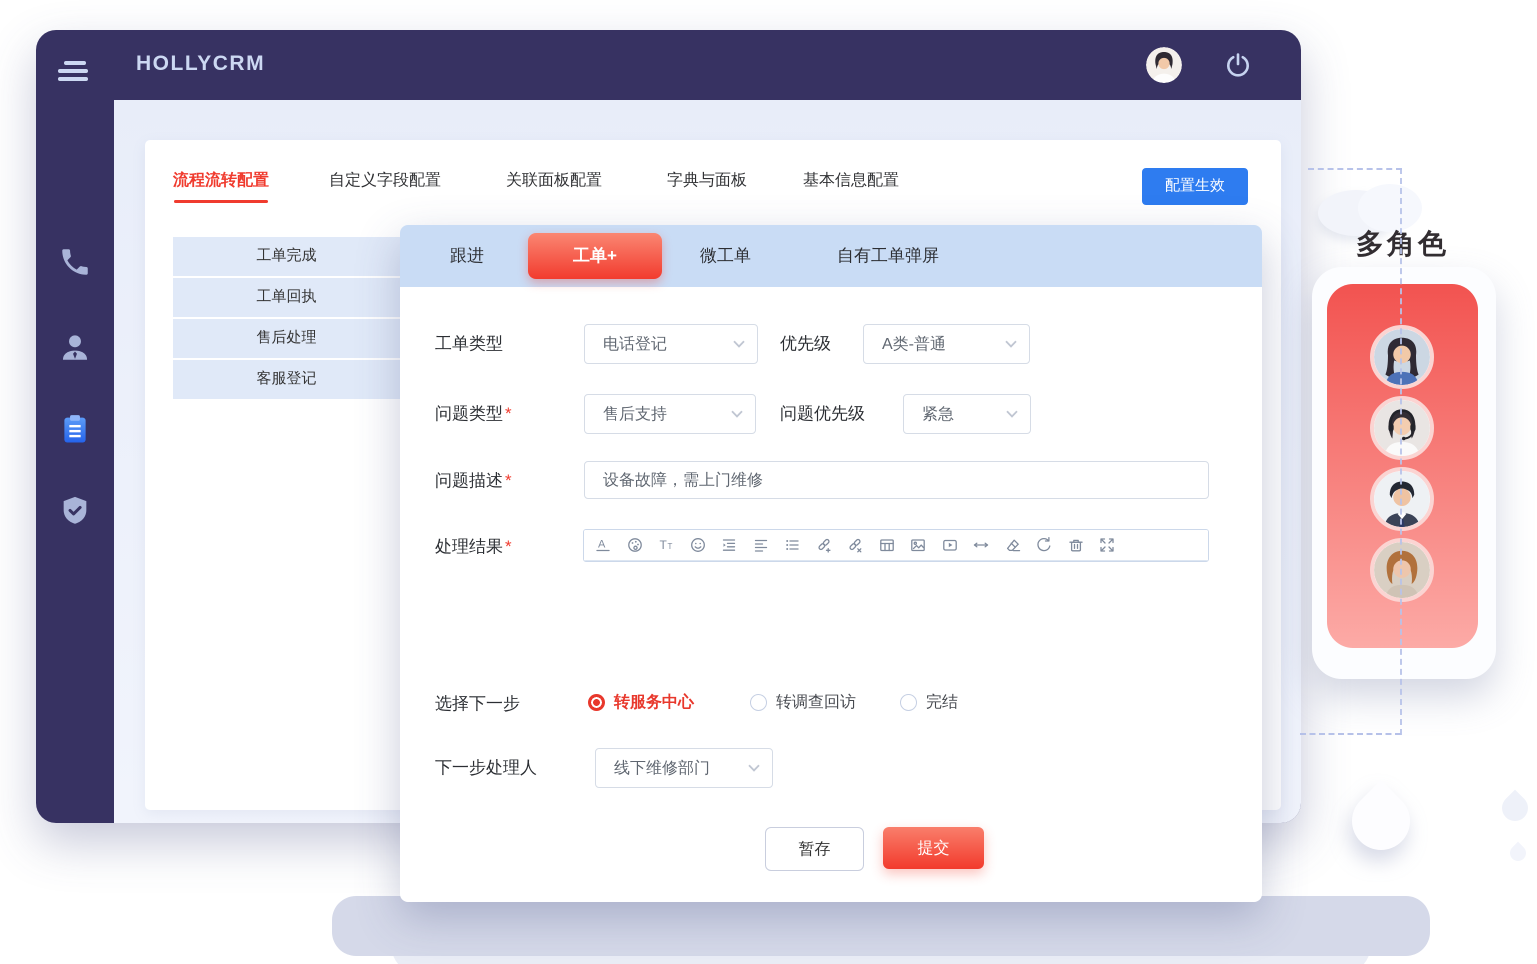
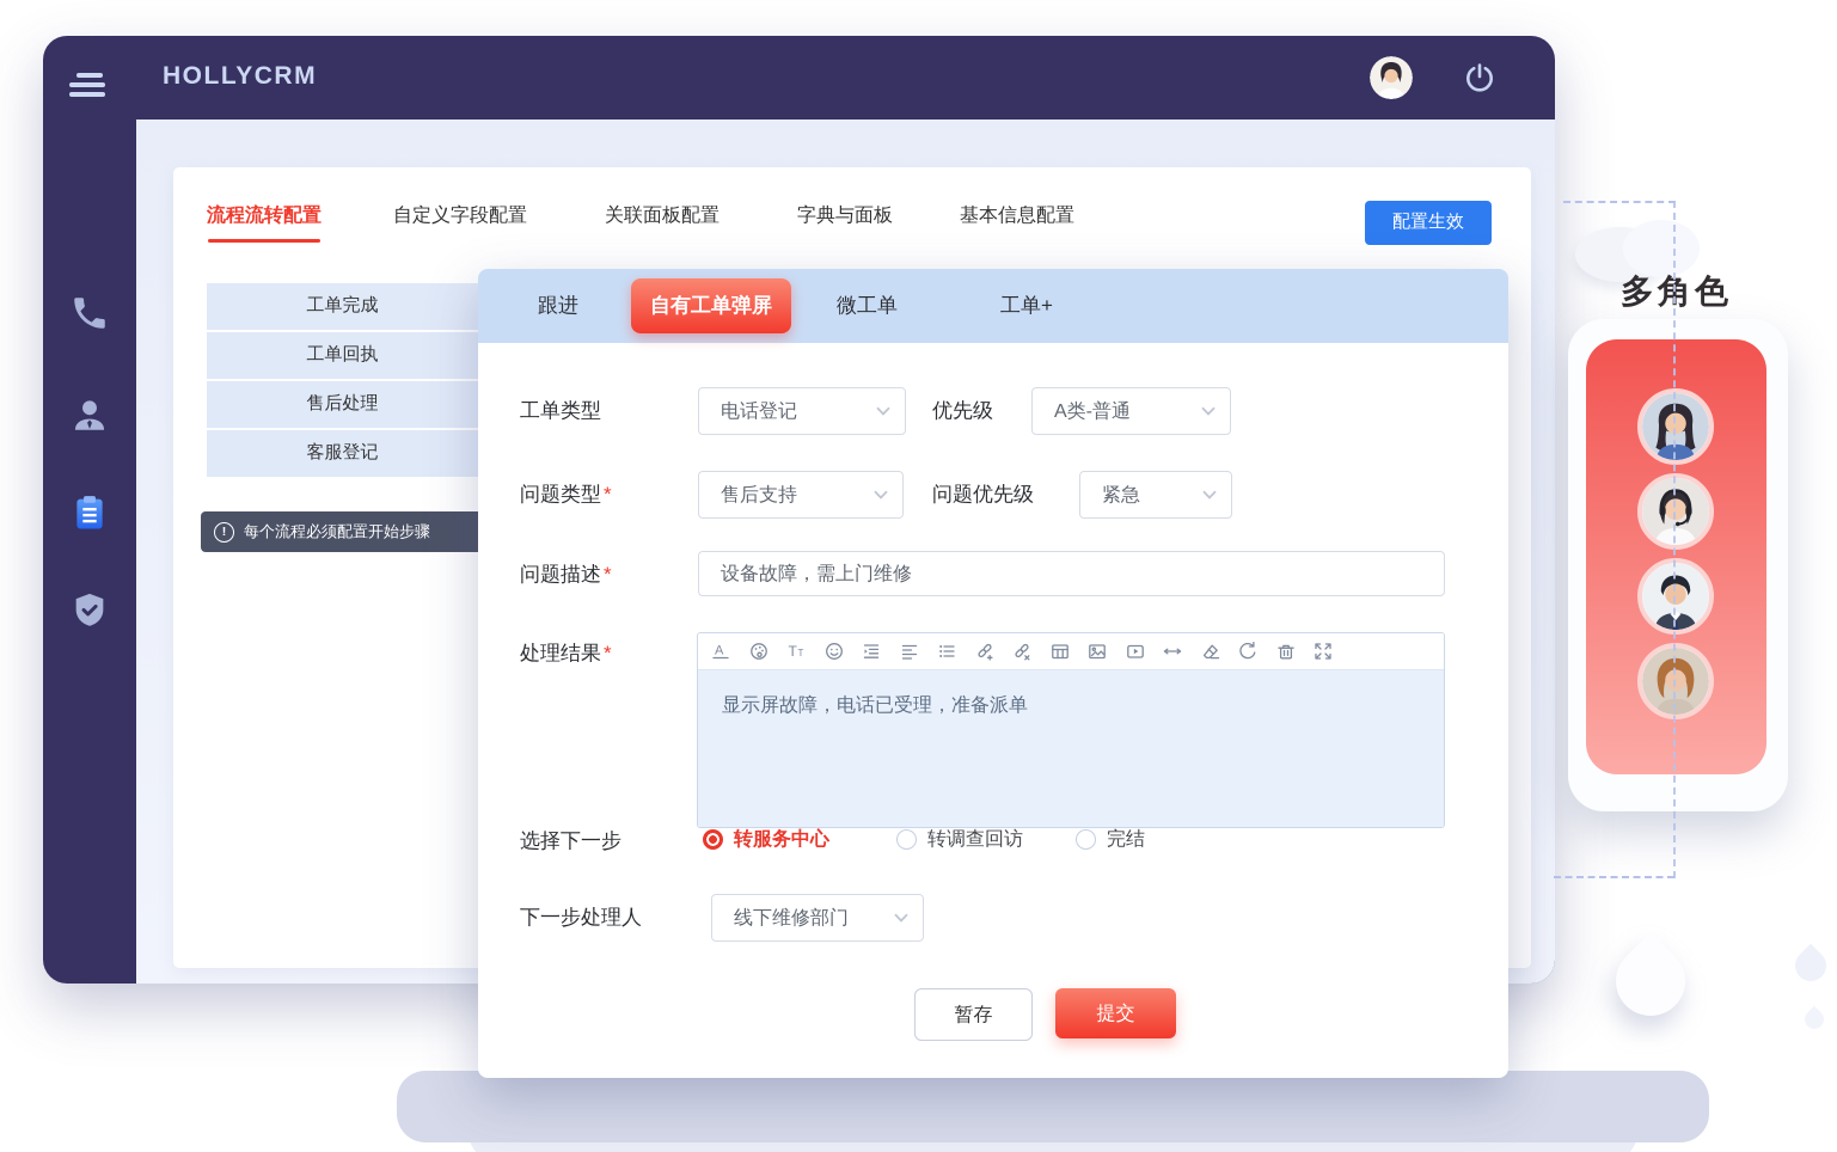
  HOLLYCRM
  流程流转配置
  自定义字段配置
  关联面板配置
  字典与面板
  基本信息配置
  配置生效
  工单完成
  工单回执
  售后处理
  客服登记
+ !
+ 每个流程必须配置开始步骤
  跟进
- 工单+
+ 自有工单弹屏
  微工单
- 自有工单弹屏
+ 工单+
  工单类型
  电话登记
  优先级
  A类-普通
  问题类型*
  售后支持
  问题优先级
  紧急
  问题描述*
  设备故障，需上门维修
  处理结果*
  A
  T
  T
+ 显示屏故障，电话已受理，准备派单
  选择下一步
  转服务中心
  转调查回访
  完结
  下一步处理人
  线下维修部门
  暂存
  提交
  多角色
